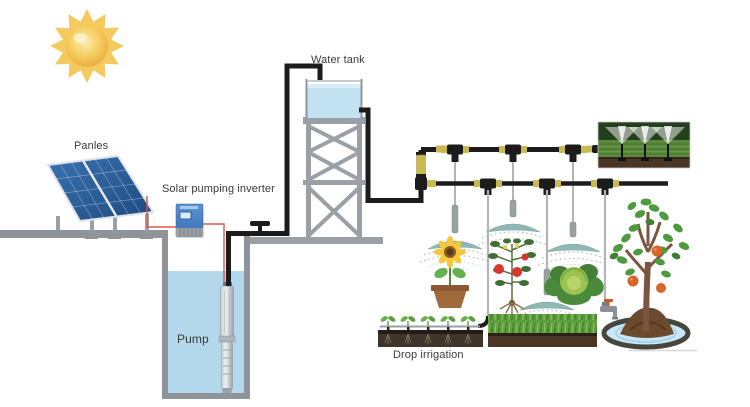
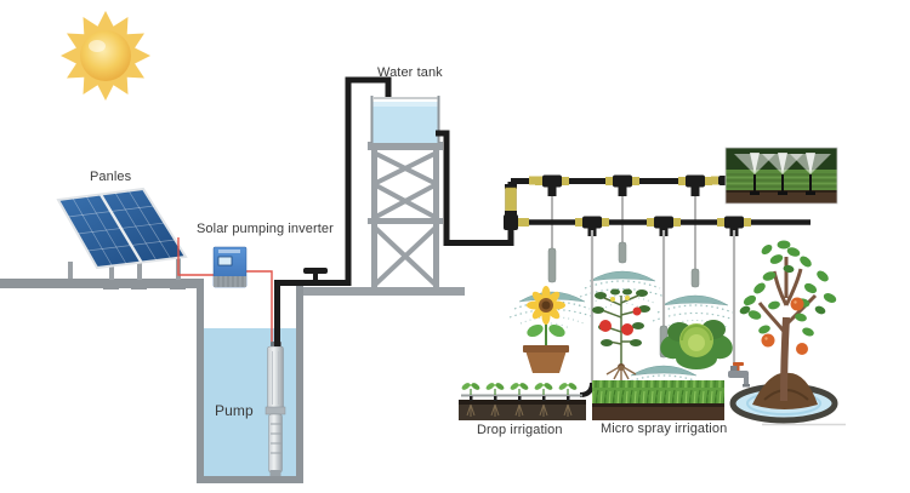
  Panles
  Solar pumping inverter
  Water tank
  Pump
  Drop irrigation
+ Micro spray irrigation
